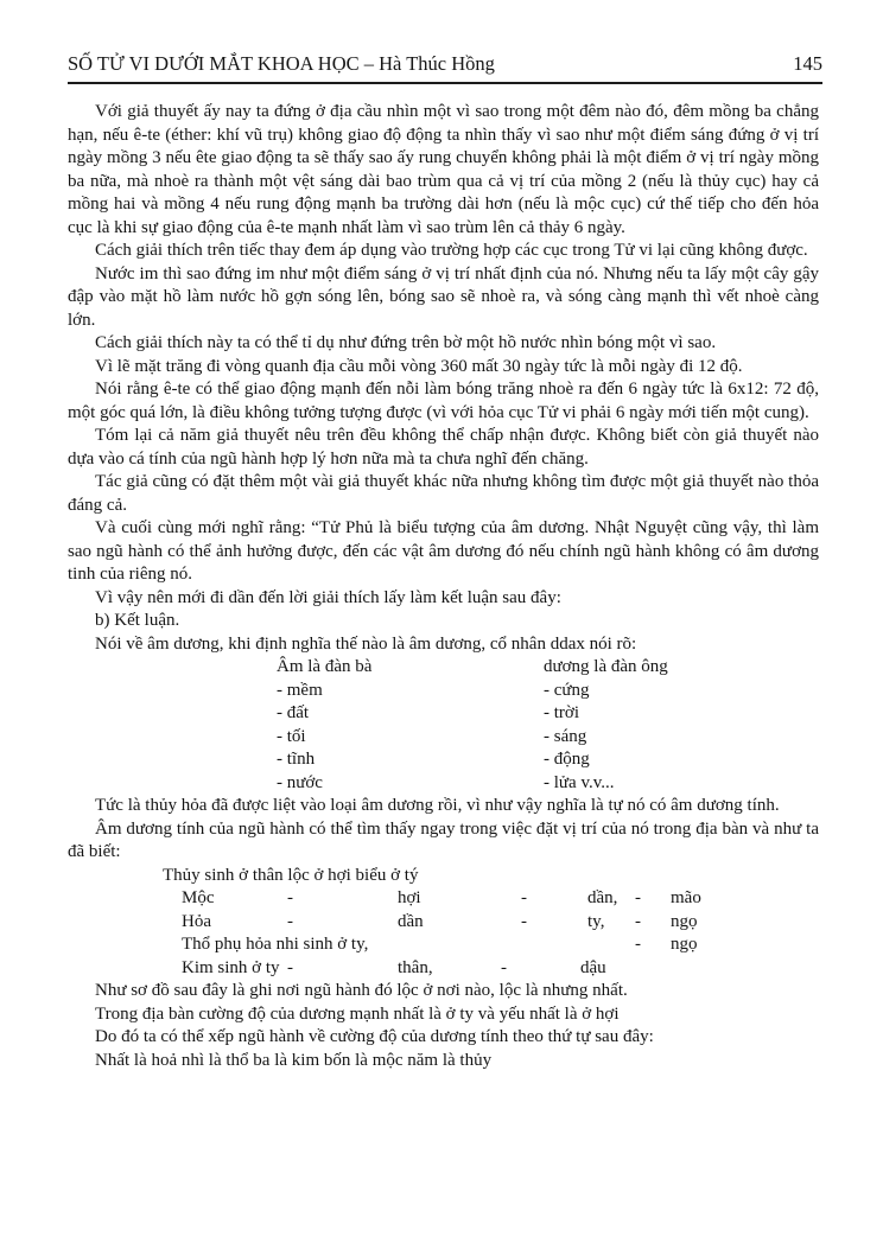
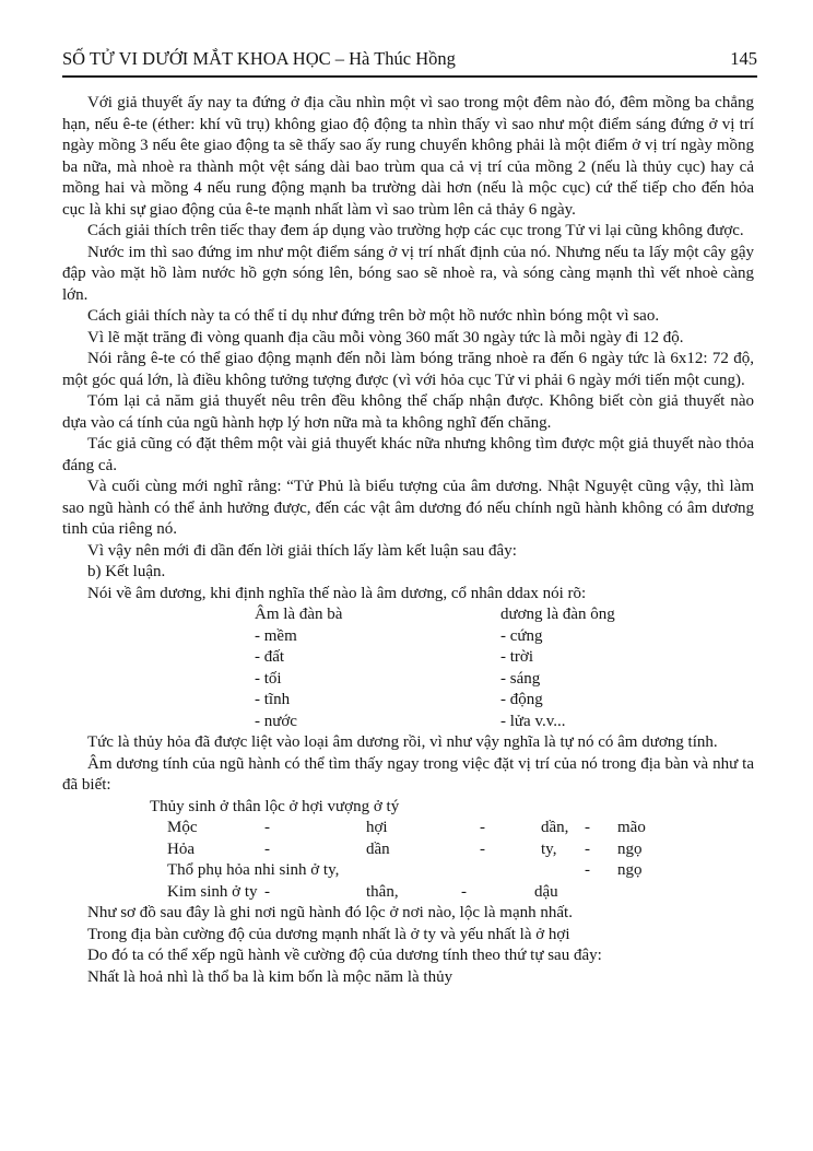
  SỐ TỬ VI DƯỚI MẮT KHOA HỌC – Hà Thúc Hồng
  145
  Với giả thuyết ấy nay ta đứng ở địa cầu nhìn một vì sao trong một đêm nào đó, đêm mồng ba chẳng hạn, nếu ê-te (éther: khí vũ trụ) không giao độ động ta nhìn thấy vì sao như một điểm sáng đứng ở vị trí ngày mồng 3 nếu ête giao động ta sẽ thấy sao ấy rung chuyển không phải là một điểm ở vị trí ngày mồng ba nữa, mà nhoè ra thành một vệt sáng dài bao trùm qua cả vị trí của mồng 2 (nếu là thủy cục) hay cả mồng hai và mồng 4 nếu rung động mạnh ba trường dài hơn (nếu là mộc cục) cứ thế tiếp cho đến hỏa cục là khi sự giao động của ê-te mạnh nhất làm vì sao trùm lên cả thảy 6 ngày.
  Cách giải thích trên tiếc thay đem áp dụng vào trường hợp các cục trong Tử vi lại cũng không được.
  Nước im thì sao đứng im như một điểm sáng ở vị trí nhất định của nó. Nhưng nếu ta lấy một cây gậy đập vào mặt hồ làm nước hồ gợn sóng lên, bóng sao sẽ nhoè ra, và sóng càng mạnh thì vết nhoè càng lớn.
  Cách giải thích này ta có thể tỉ dụ như đứng trên bờ một hồ nước nhìn bóng một vì sao.
  Vì lẽ mặt trăng đi vòng quanh địa cầu mỗi vòng 360 mất 30 ngày tức là mỗi ngày đi 12 độ.
  Nói rằng ê-te có thể giao động mạnh đến nỗi làm bóng trăng nhoè ra đến 6 ngày tức là 6x12: 72 độ, một góc quá lớn, là điều không tưởng tượng được (vì với hỏa cục Tử vi phải 6 ngày mới tiến một cung).
- Tóm lại cả năm giả thuyết nêu trên đều không thể chấp nhận được. Không biết còn giả thuyết nào dựa vào cá tính của ngũ hành hợp lý hơn nữa mà ta chưa nghĩ đến chăng.
+ Tóm lại cả năm giả thuyết nêu trên đều không thể chấp nhận được. Không biết còn giả thuyết nào dựa vào cá tính của ngũ hành hợp lý hơn nữa mà ta không nghĩ đến chăng.
  Tác giả cũng có đặt thêm một vài giả thuyết khác nữa nhưng không tìm được một giả thuyết nào thỏa đáng cả.
  Và cuối cùng mới nghĩ rằng: “Tử Phủ là biểu tượng của âm dương. Nhật Nguyệt cũng vậy, thì làm sao ngũ hành có thể ảnh hưởng được, đến các vật âm dương đó nếu chính ngũ hành không có âm dương tinh của riêng nó.
  Vì vậy nên mới đi dần đến lời giải thích lấy làm kết luận sau đây:
  b) Kết luận.
  Nói về âm dương, khi định nghĩa thế nào là âm dương, cổ nhân ddax nói rõ:
  Âm là đàn bà
  - mềm
  - đất
  - tối
  - tĩnh
  - nước
  dương là đàn ông
  - cứng
  - trời
  - sáng
  - động
  - lửa v.v...
  Tức là thủy hỏa đã được liệt vào loại âm dương rồi, vì như vậy nghĩa là tự nó có âm dương tính.
  Âm dương tính của ngũ hành có thể tìm thấy ngay trong việc đặt vị trí của nó trong địa bàn và như ta đã biết:
- Thủy sinh ở thân lộc ở hợi biểu ở tý
+ Thủy sinh ở thân lộc ở hợi vượng ở tý
  Mộc
  -
  hợi
  -
  dần,
  -
  mão
  Hỏa
  -
  dần
  -
  ty,
  -
  ngọ
  Thổ phụ hỏa nhi sinh ở ty,
  -
  ngọ
  Kim sinh ở ty
  -
  thân,
  -
  dậu
- Như sơ đồ sau đây là ghi nơi ngũ hành đó lộc ở nơi nào, lộc là nhưng nhất.
+ Như sơ đồ sau đây là ghi nơi ngũ hành đó lộc ở nơi nào, lộc là mạnh nhất.
  Trong địa bàn cường độ của dương mạnh nhất là ở ty và yếu nhất là ở hợi
  Do đó ta có thể xếp ngũ hành về cường độ của dương tính theo thứ tự sau đây:
  Nhất là hoả nhì là thổ ba là kim bốn là mộc năm là thủy
